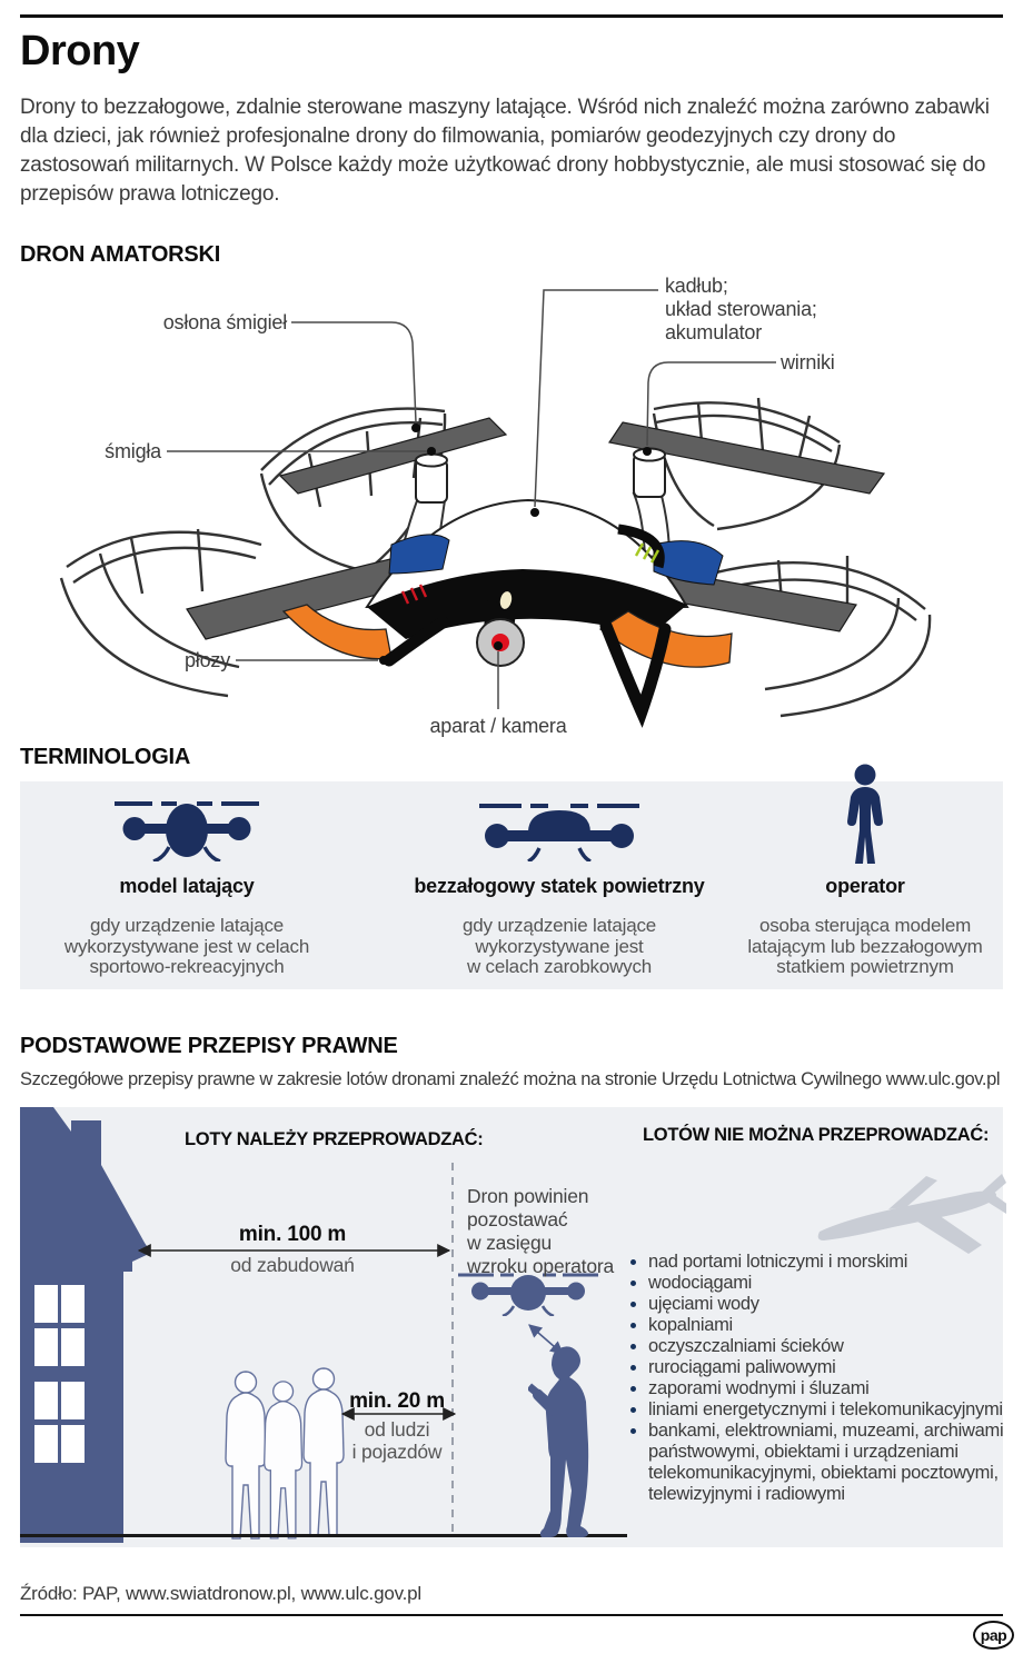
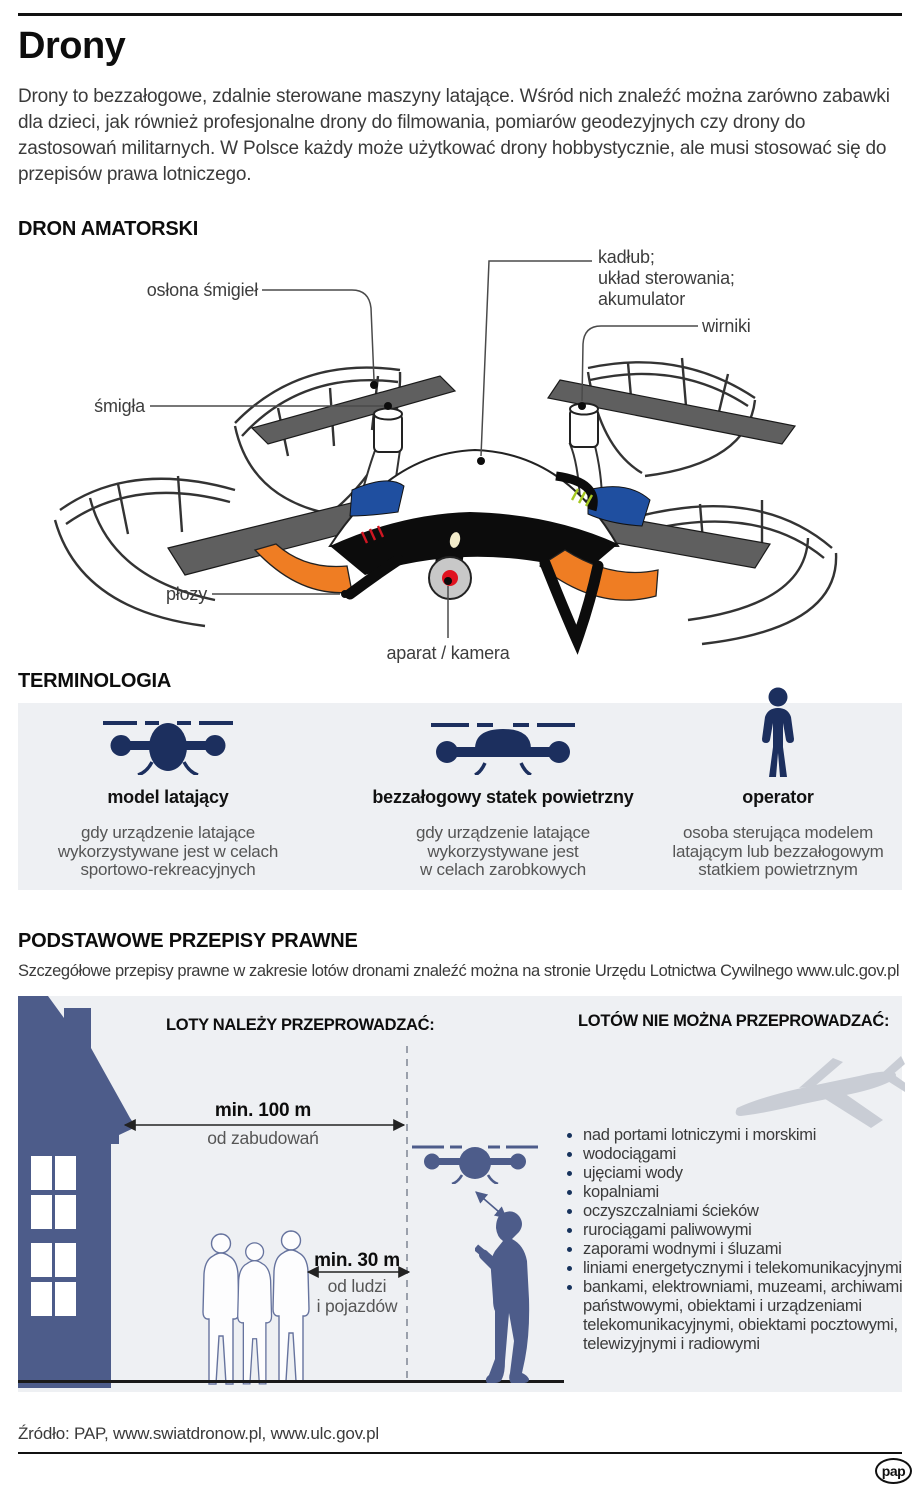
  Drony
  Drony to bezzałogowe, zdalnie sterowane maszyny latające. Wśród nich znaleźć można zarówno zabawki dla dzieci, jak również profesjonalne drony do filmowania, pomiarów geodezyjnych czy drony do zastosowań militarnych. W Polsce każdy może użytkować drony hobbystycznie, ale musi stosować się do przepisów prawa lotniczego.
  DRON AMATORSKI
  osłona śmigieł
  kadłub;
  układ sterowania;
  akumulator
  wirniki
  śmigła
  płozy
  aparat / kamera
  TERMINOLOGIA
  model latający
  gdy urządzenie latające
  wykorzystywane jest w celach
  sportowo-rekreacyjnych
  bezzałogowy statek powietrzny
  gdy urządzenie latające
  wykorzystywane jest
  w celach zarobkowych
  operator
  osoba sterująca modelem
  latającym lub bezzałogowym
  statkiem powietrznym
  PODSTAWOWE PRZEPISY PRAWNE
  Szczegółowe przepisy prawne w zakresie lotów dronami znaleźć można na stronie Urzędu Lotnictwa Cywilnego www.ulc.gov.pl
  LOTY NALEŻY PRZEPROWADZAĆ:
  LOTÓW NIE MOŻNA PRZEPROWADZAĆ:
  min. 100 m
  od zabudowań
- Dron powinien
- pozostawać
- w zasięgu
- wzroku operatora
- min. 20 m
+ min. 30 m
  od ludzi
  i pojazdów
  nad portami lotniczymi i morskimi
  wodociągami
  ujęciami wody
  kopalniami
  oczyszczalniami ścieków
  rurociągami paliwowymi
  zaporami wodnymi i śluzami
  liniami energetycznymi i telekomunikacyjnymi
  bankami, elektrowniami, muzeami, archiwami państwowymi, obiektami i urządzeniami telekomunikacyjnymi, obiektami pocztowymi, telewizyjnymi i radiowymi
  Źródło: PAP, www.swiatdronow.pl, www.ulc.gov.pl
  pap
